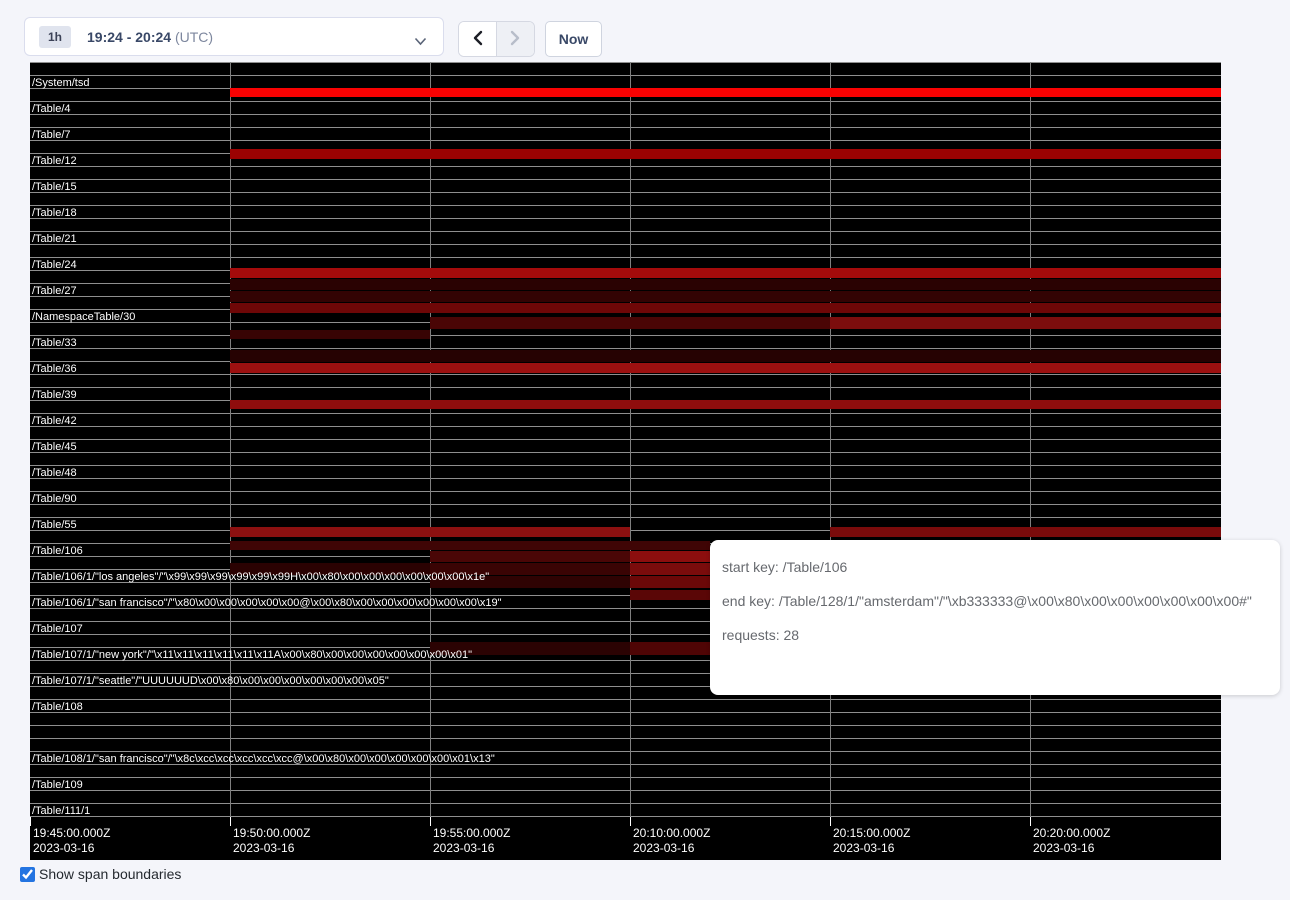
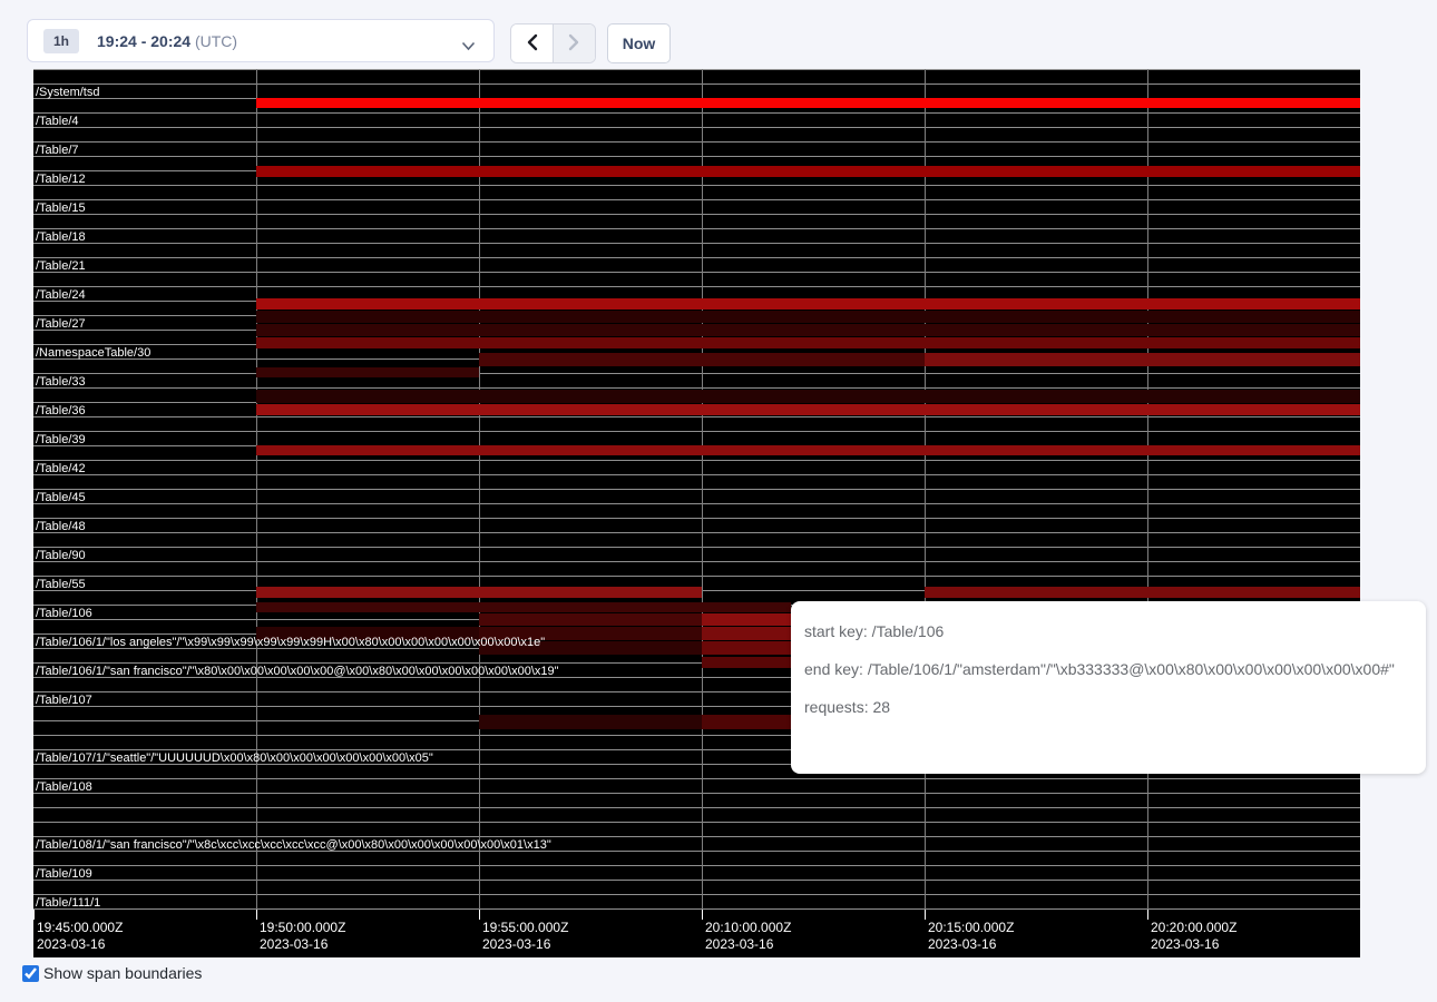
  1h
  19:24 - 20:24 (UTC)
  Now
  /System/tsd
  /Table/4
  /Table/7
  /Table/12
  /Table/15
  /Table/18
  /Table/21
  /Table/24
  /Table/27
  /NamespaceTable/30
  /Table/33
  /Table/36
  /Table/39
  /Table/42
  /Table/45
  /Table/48
  /Table/90
  /Table/55
  /Table/106
  /Table/106/1/"los angeles"/"\x99\x99\x99\x99\x99\x99H\x00\x80\x00\x00\x00\x00\x00\x00\x1e"
  /Table/106/1/"san francisco"/"\x80\x00\x00\x00\x00\x00@\x00\x80\x00\x00\x00\x00\x00\x00\x19"
  /Table/107
- /Table/107/1/"new york"/"\x11\x11\x11\x11\x11\x11A\x00\x80\x00\x00\x00\x00\x00\x00\x01"
  /Table/107/1/"seattle"/"UUUUUUD\x00\x80\x00\x00\x00\x00\x00\x00\x05"
  /Table/108
  /Table/108/1/"san francisco"/"\x8c\xcc\xcc\xcc\xcc\xcc@\x00\x80\x00\x00\x00\x00\x00\x01\x13"
  /Table/109
  /Table/111/1
  19:45:00.000Z
  2023-03-16
  19:50:00.000Z
  2023-03-16
  19:55:00.000Z
  2023-03-16
  20:10:00.000Z
  2023-03-16
  20:15:00.000Z
  2023-03-16
  20:20:00.000Z
  2023-03-16
  start key: /Table/106
- end key: /Table/128/1/"amsterdam"/"\xb333333@\x00\x80\x00\x00\x00\x00\x00\x00#"
+ end key: /Table/106/1/"amsterdam"/"\xb333333@\x00\x80\x00\x00\x00\x00\x00\x00#"
  requests: 28
  Show span boundaries
